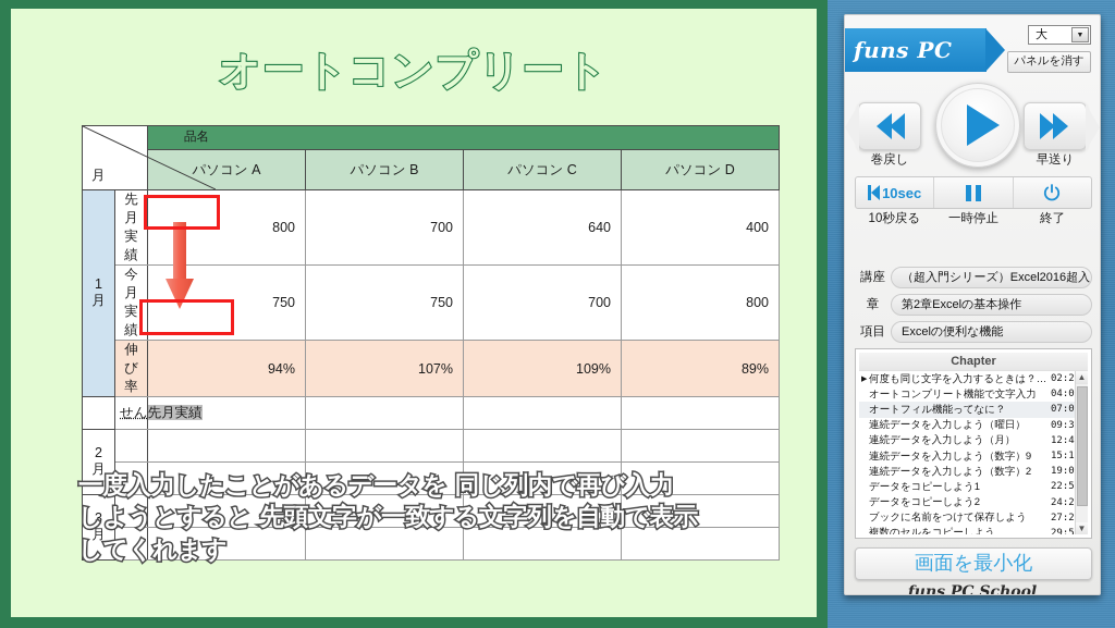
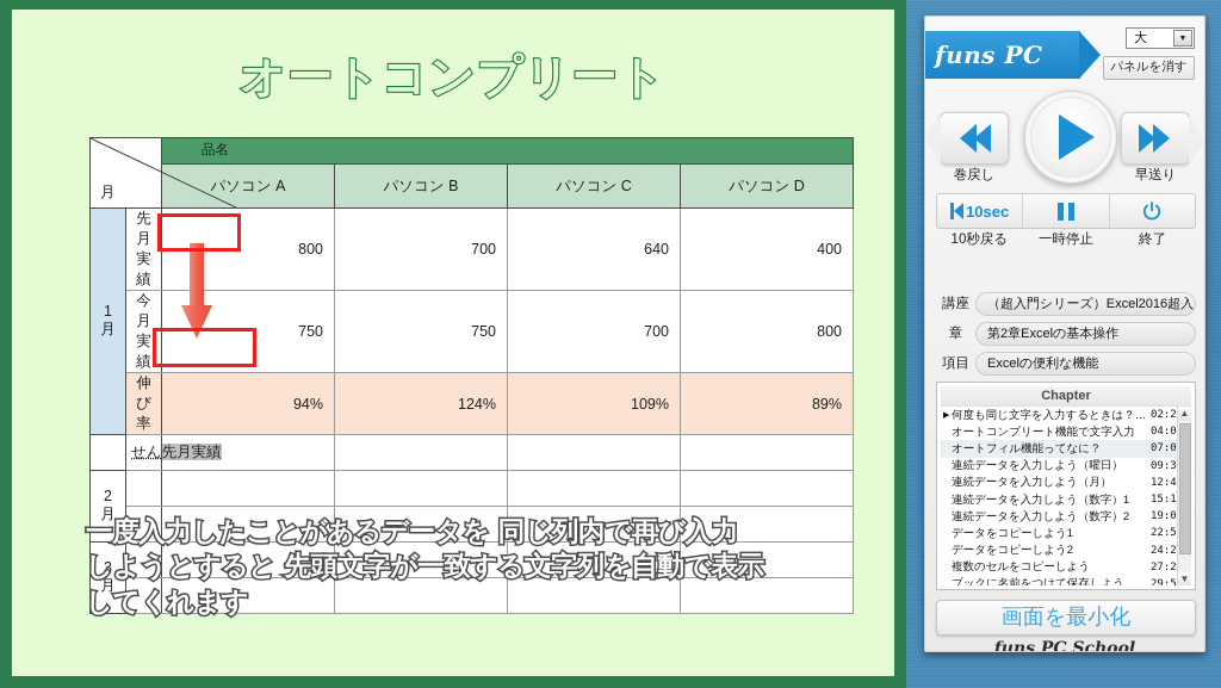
  オートコンプリート
  品名月
  パソコン A	パソコン B	パソコン C	パソコン D
  1月	先月実績	800	700	640	400
  今月実績	750	750	700	800
- 伸び率	94%	107%	109%	89%
+ 伸び率	94%	124%	109%	89%
  	せん先月実績
  2月
  3月
  一度入力したことがあるデータを 同じ列内で再び入力
  しようとすると 先頭文字が一致する文字列を自動で表示
  してくれます
  funs PC
  大
  パネルを消す
  巻戻し
  早送り
  10sec
  10秒戻る
  一時停止
  終了
  講座
  （超入門シリーズ）Excel2016超入
  章
  第2章Excelの基本操作
  項目
  Excelの便利な機能
  Chapter
  何度も同じ文字を入力するときは？（
  02:2
  オートコンプリート機能で文字入力
  04:0
  オートフィル機能ってなに？
  07:0
  連続データを入力しよう（曜日）
  09:3
  連続データを入力しよう（月）
  12:4
- 連続データを入力しよう（数字）9
+ 連続データを入力しよう（数字）1
  15:1
  連続データを入力しよう（数字）2
  19:0
  データをコピーしよう1
  22:5
  データをコピーしよう2
  24:2
- ブックに名前をつけて保存しよう
+ 複数のセルをコピーしよう
  27:2
- 複数のセルをコピーしよう
+ ブックに名前をつけて保存しよう
  29:5
  ▲
  ▼
  画面を最小化
  funs PC School
